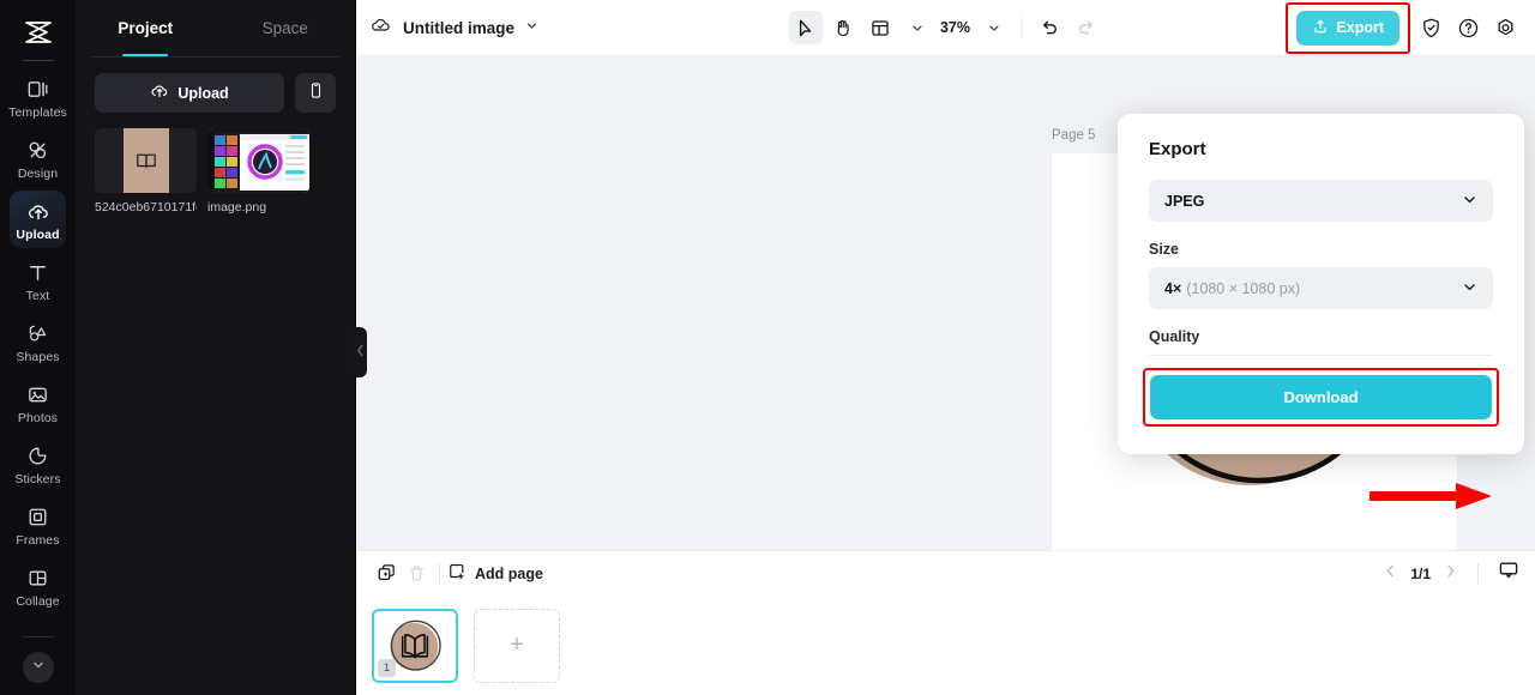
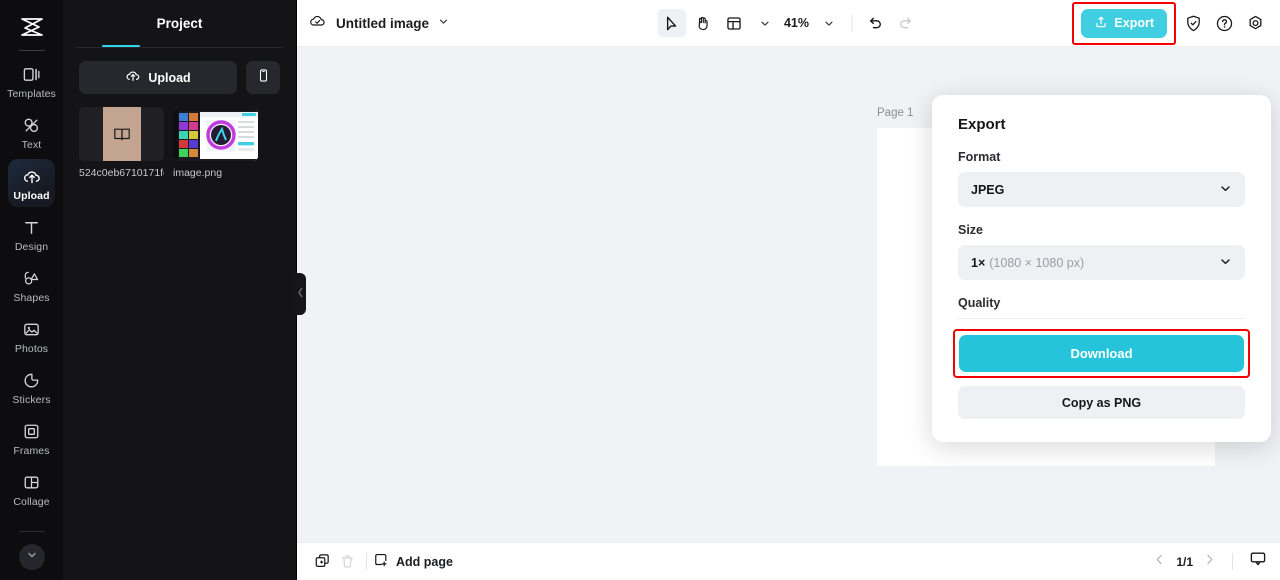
  Templates
- Design
+ Text
  Upload
- Text
+ Design
  Shapes
  Photos
  Stickers
  Frames
  Collage
  Project
- Space
  Upload
  524c0eb6710171f
  image.png
  Untitled image
- 37%
+ 41%
  Export
- Page 5
+ Page 1
  Export
+ Format
  JPEG
  Size
- 4×
+ 1×
  (1080 × 1080 px)
  Quality
  Download
+ Copy as PNG
  Add page
  1/1
- 1
- +
